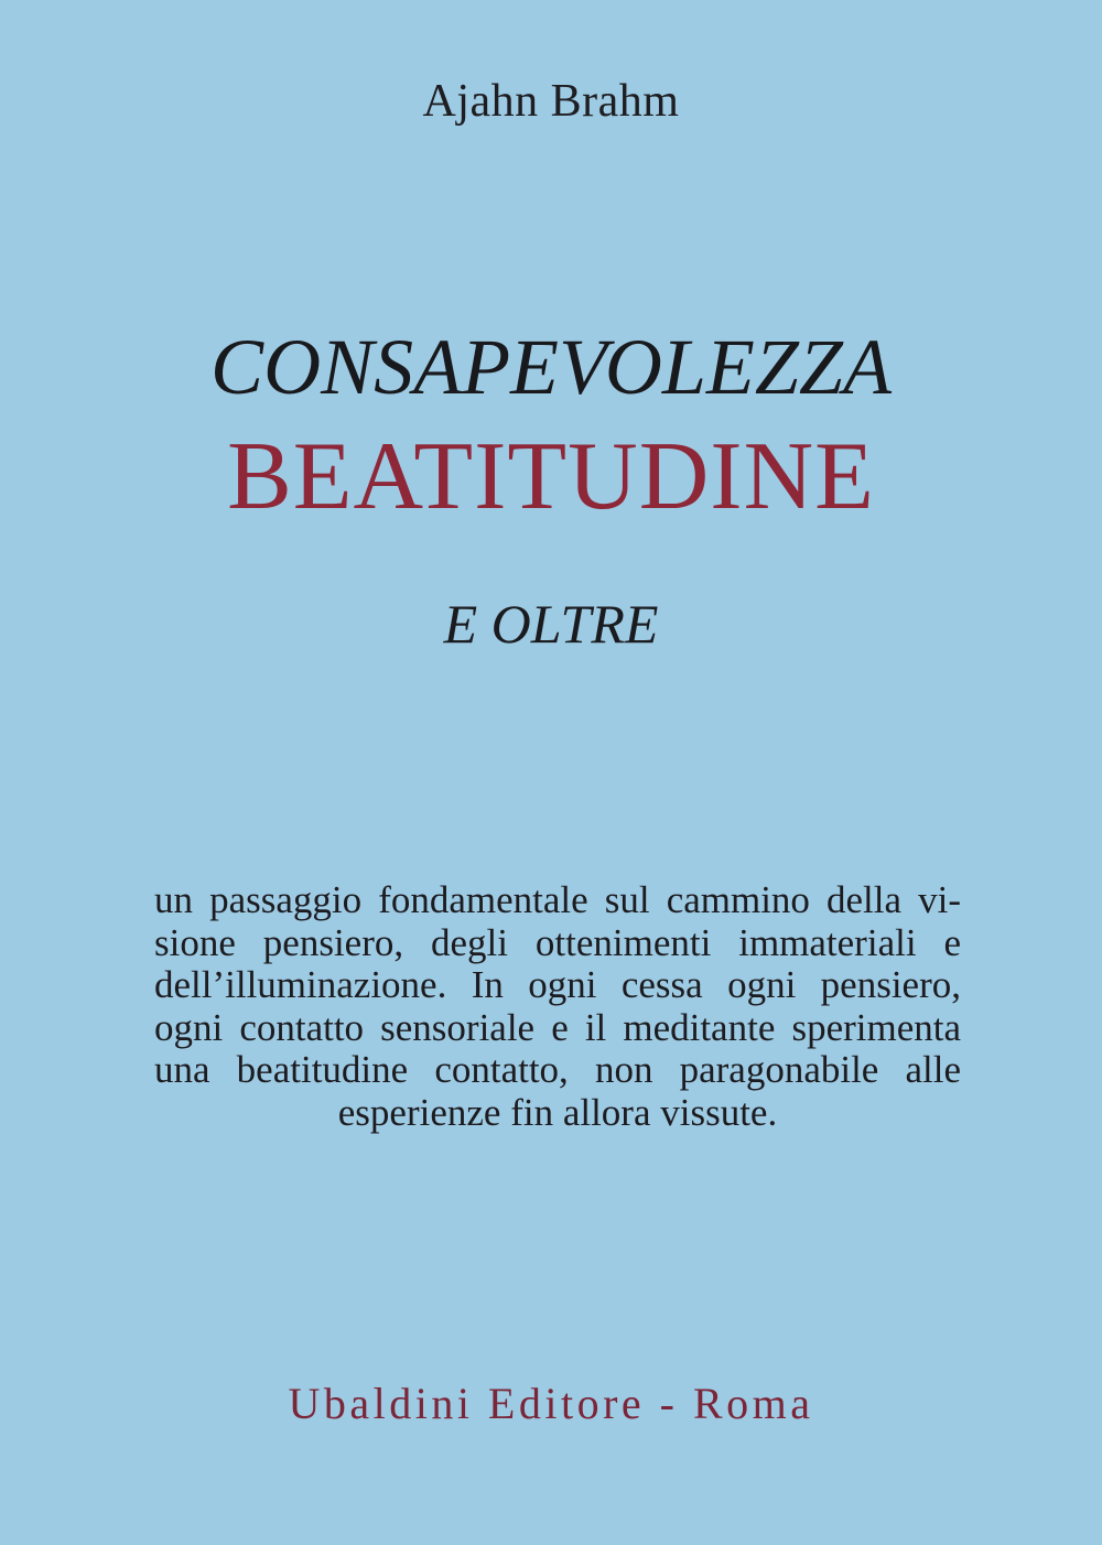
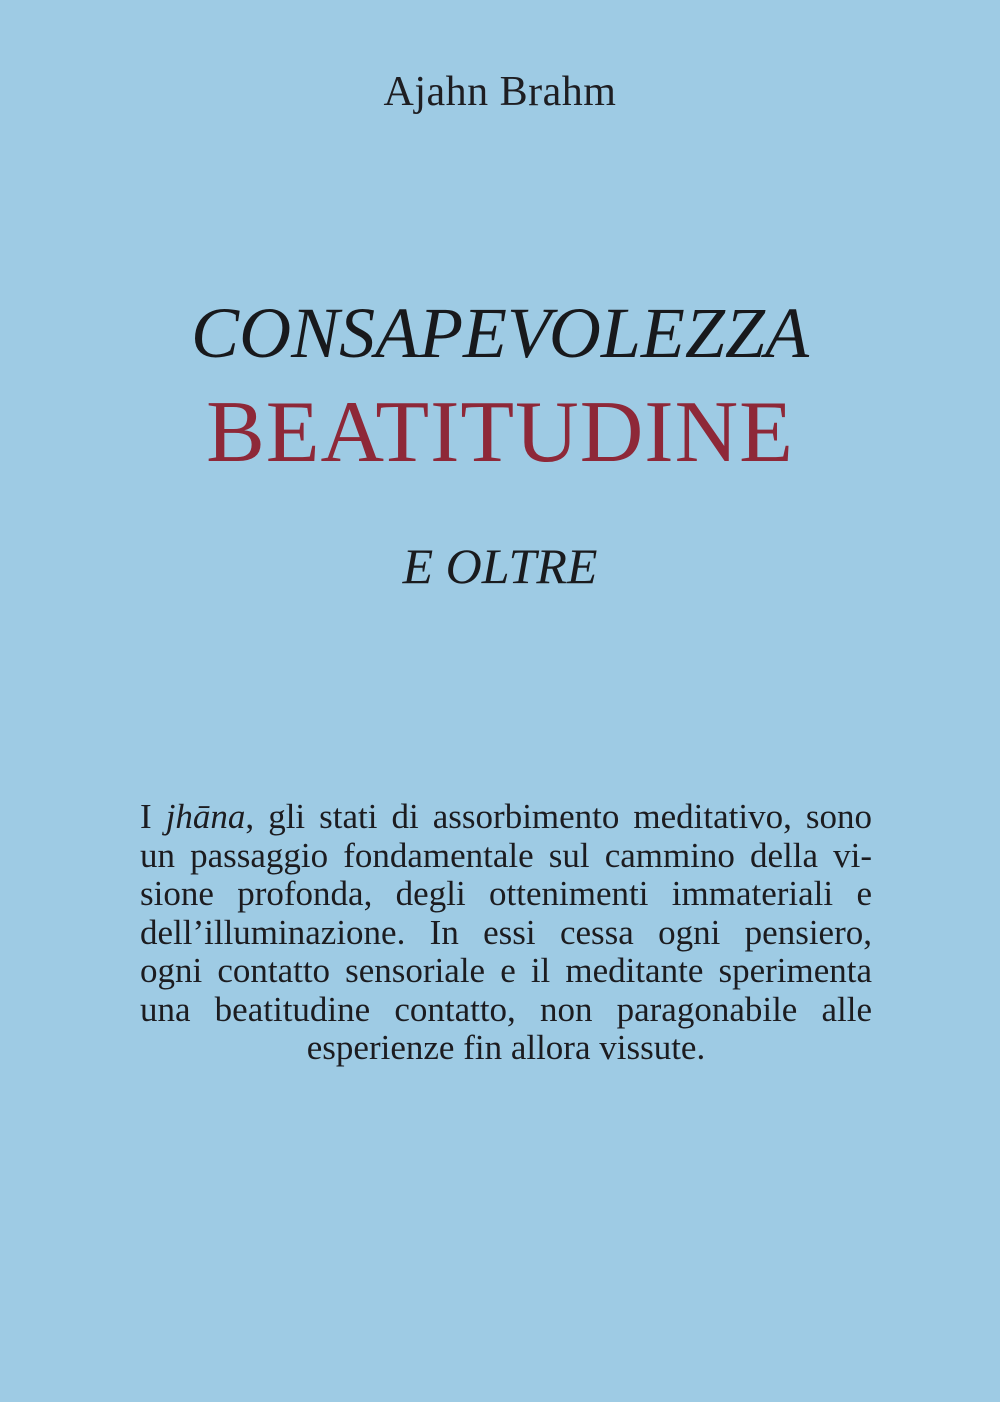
  Ajahn Brahm
  CONSAPEVOLEZZA
  BEATITUDINE
  E OLTRE
+ I jhāna, gli stati di assorbimento meditativo, sono
  un passaggio fondamentale sul cammino della vi-
- sione pensiero, degli ottenimenti immateriali e
+ sione profonda, degli ottenimenti immateriali e
- dell’illuminazione. In ogni cessa ogni pensiero,
+ dell’illuminazione. In essi cessa ogni pensiero,
  ogni contatto sensoriale e il meditante sperimenta
  una beatitudine contatto, non paragonabile alle
  esperienze fin allora vissute.
- Ubaldini Editore - Roma
